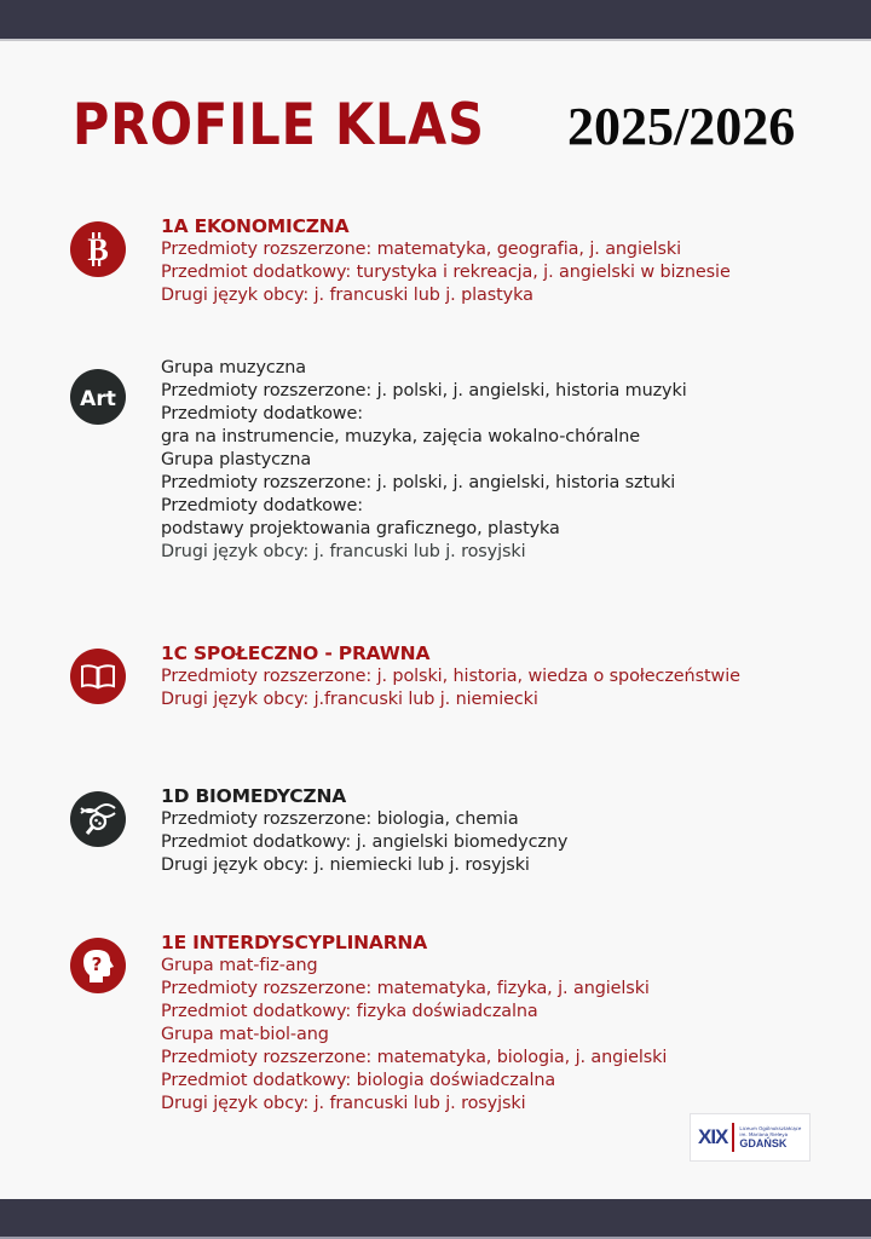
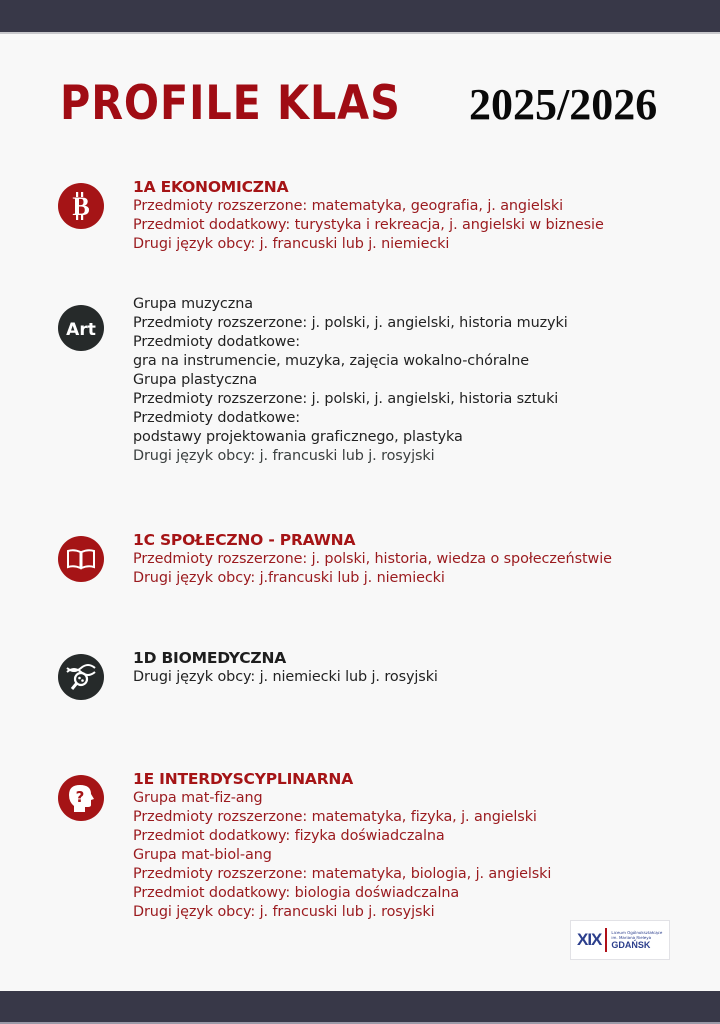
  PROFILE KLAS
  2025/2026
  B
  1A EKONOMICZNA
  Przedmioty rozszerzone: matematyka, geografia, j. angielski
  Przedmiot dodatkowy: turystyka i rekreacja, j. angielski w biznesie
- Drugi język obcy: j. francuski lub j. plastyka
+ Drugi język obcy: j. francuski lub j. niemiecki
  Art
  Grupa muzyczna
  Przedmioty rozszerzone: j. polski, j. angielski, historia muzyki
  Przedmioty dodatkowe:
  gra na instrumencie, muzyka, zajęcia wokalno-chóralne
  Grupa plastyczna
  Przedmioty rozszerzone: j. polski, j. angielski, historia sztuki
  Przedmioty dodatkowe:
  podstawy projektowania graficznego, plastyka
  Drugi język obcy: j. francuski lub j. rosyjski
  1C SPOŁECZNO - PRAWNA
  Przedmioty rozszerzone: j. polski, historia, wiedza o społeczeństwie
  Drugi język obcy: j.francuski lub j. niemiecki
  1D BIOMEDYCZNA
- Przedmioty rozszerzone: biologia, chemia
- Przedmiot dodatkowy: j. angielski biomedyczny
  Drugi język obcy: j. niemiecki lub j. rosyjski
  ?
  1E INTERDYSCYPLINARNA
  Grupa mat-fiz-ang
  Przedmioty rozszerzone: matematyka, fizyka, j. angielski
  Przedmiot dodatkowy: fizyka doświadczalna
  Grupa mat-biol-ang
  Przedmioty rozszerzone: matematyka, biologia, j. angielski
  Przedmiot dodatkowy: biologia doświadczalna
  Drugi język obcy: j. francuski lub j. rosyjski
  XIX
  GDAŃSK
